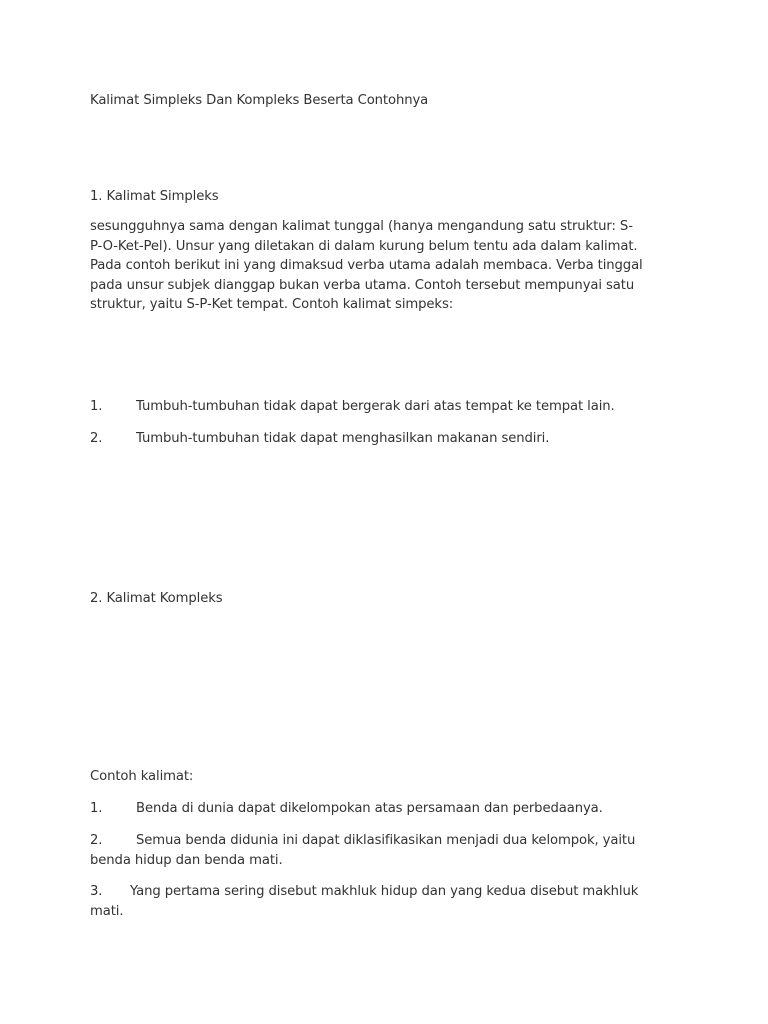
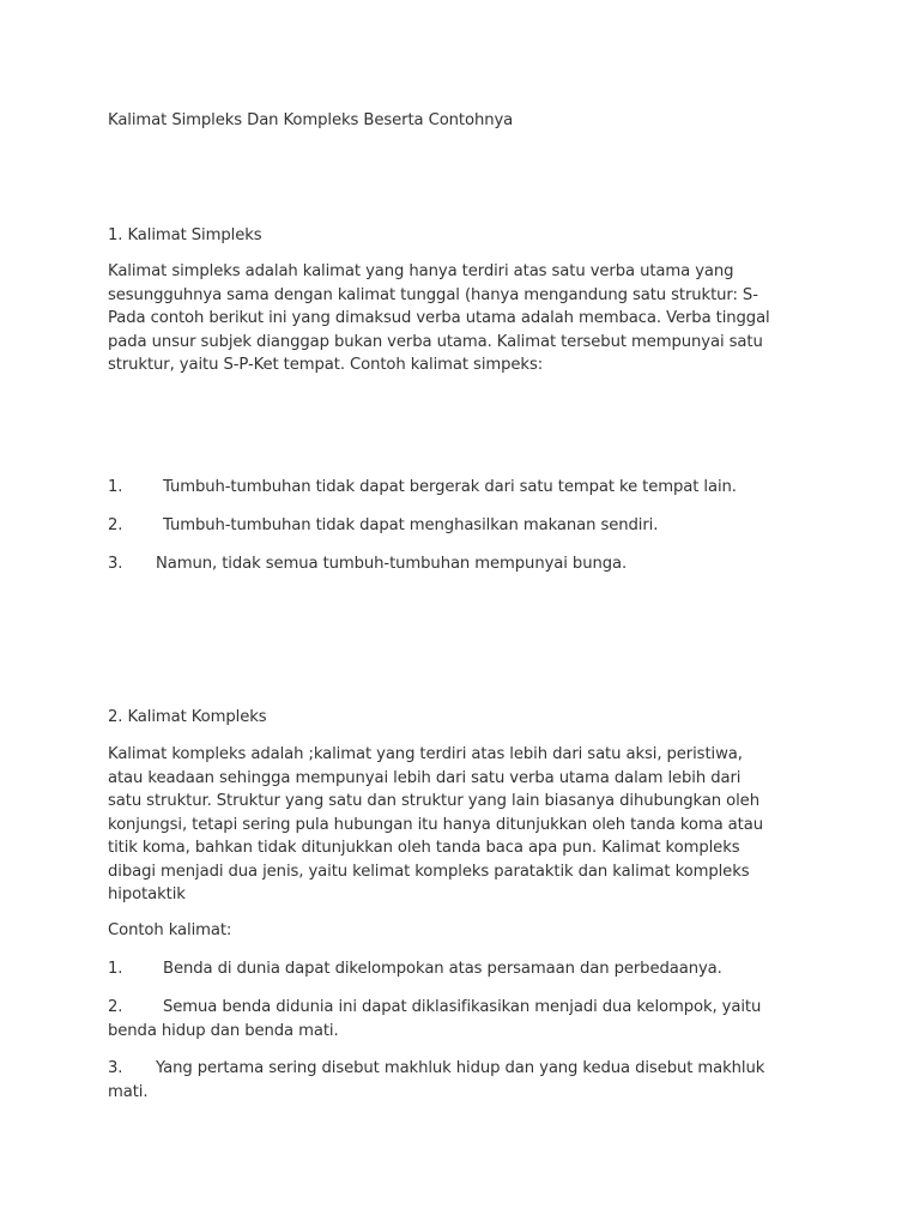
  Kalimat Simpleks Dan Kompleks Beserta Contohnya
  1. Kalimat Simpleks
+ Kalimat simpleks adalah kalimat yang hanya terdiri atas satu verba utama yang
  sesungguhnya sama dengan kalimat tunggal (hanya mengandung satu struktur: S-
- P-O-Ket-Pel). Unsur yang diletakan di dalam kurung belum tentu ada dalam kalimat.
  Pada contoh berikut ini yang dimaksud verba utama adalah membaca. Verba tinggal
- pada unsur subjek dianggap bukan verba utama. Contoh tersebut mempunyai satu
+ pada unsur subjek dianggap bukan verba utama. Kalimat tersebut mempunyai satu
  struktur, yaitu S-P-Ket tempat. Contoh kalimat simpeks:
- 1. Tumbuh-tumbuhan tidak dapat bergerak dari atas tempat ke tempat lain.
+ 1. Tumbuh-tumbuhan tidak dapat bergerak dari satu tempat ke tempat lain.
  2. Tumbuh-tumbuhan tidak dapat menghasilkan makanan sendiri.
+ 3. Namun, tidak semua tumbuh-tumbuhan mempunyai bunga.
  2. Kalimat Kompleks
+ Kalimat kompleks adalah ;kalimat yang terdiri atas lebih dari satu aksi, peristiwa,
+ atau keadaan sehingga mempunyai lebih dari satu verba utama dalam lebih dari
+ satu struktur. Struktur yang satu dan struktur yang lain biasanya dihubungkan oleh
+ konjungsi, tetapi sering pula hubungan itu hanya ditunjukkan oleh tanda koma atau
+ titik koma, bahkan tidak ditunjukkan oleh tanda baca apa pun. Kalimat kompleks
+ dibagi menjadi dua jenis, yaitu kelimat kompleks parataktik dan kalimat kompleks
+ hipotaktik
  Contoh kalimat:
  1. Benda di dunia dapat dikelompokan atas persamaan dan perbedaanya.
  2. Semua benda didunia ini dapat diklasifikasikan menjadi dua kelompok, yaitu
  benda hidup dan benda mati.
  3. Yang pertama sering disebut makhluk hidup dan yang kedua disebut makhluk
  mati.
